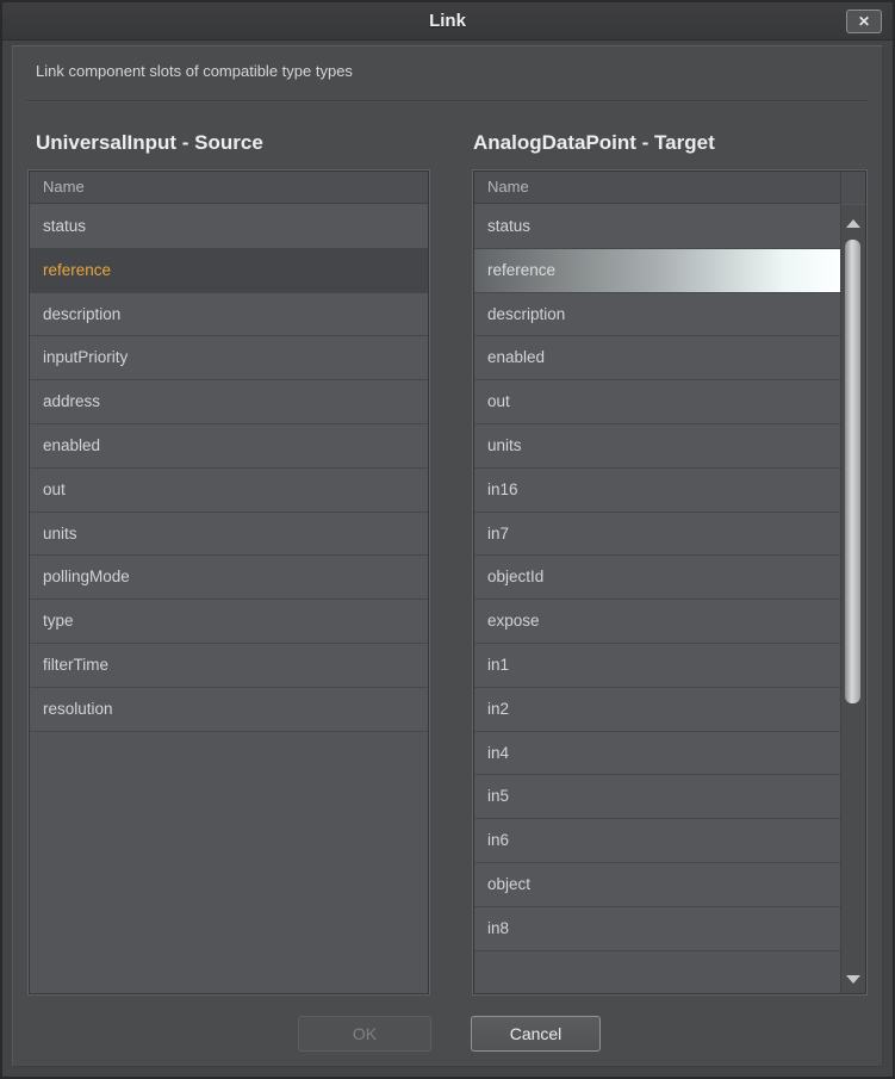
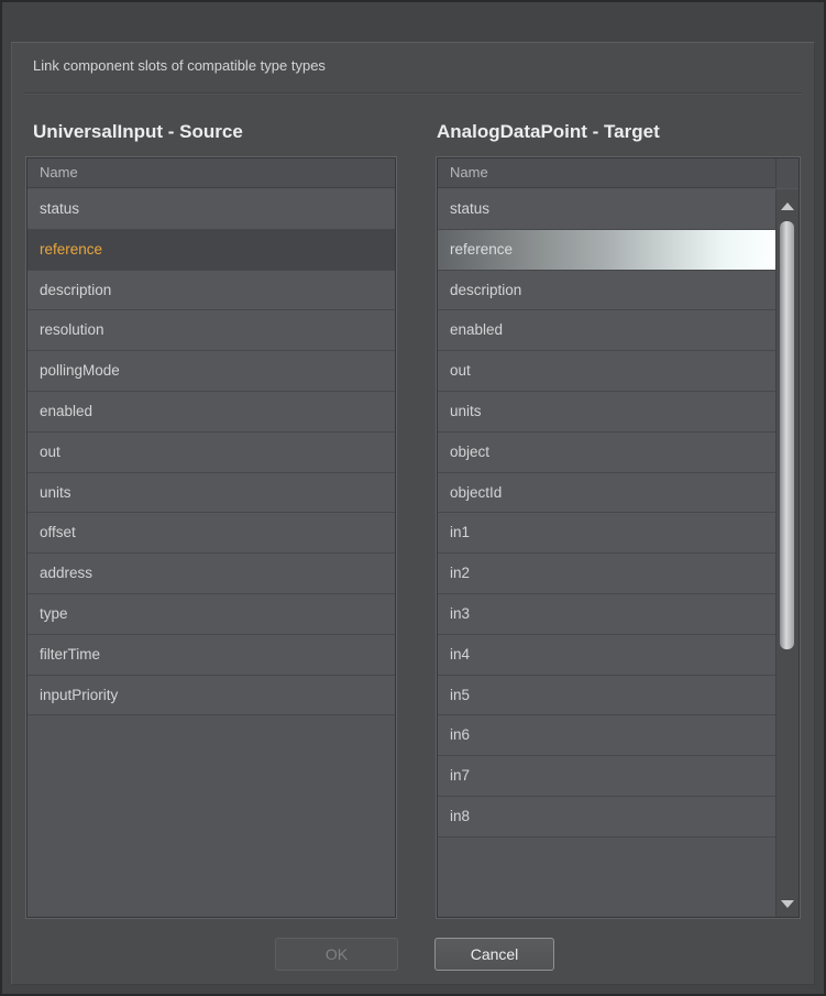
- Link
- ✕
  Link component slots of compatible type types
  UniversalInput - Source
  AnalogDataPoint - Target
  Name
  status
  reference
  description
- inputPriority
+ resolution
- address
+ pollingMode
  enabled
  out
  units
+ offset
- pollingMode
+ address
  type
  filterTime
- resolution
+ inputPriority
  Name
  status
  reference
  description
  enabled
  out
  units
- in16
- in7
+ object
  objectId
- expose
  in1
  in2
+ in3
  in4
  in5
  in6
- object
+ in7
  in8
  OK
  Cancel
